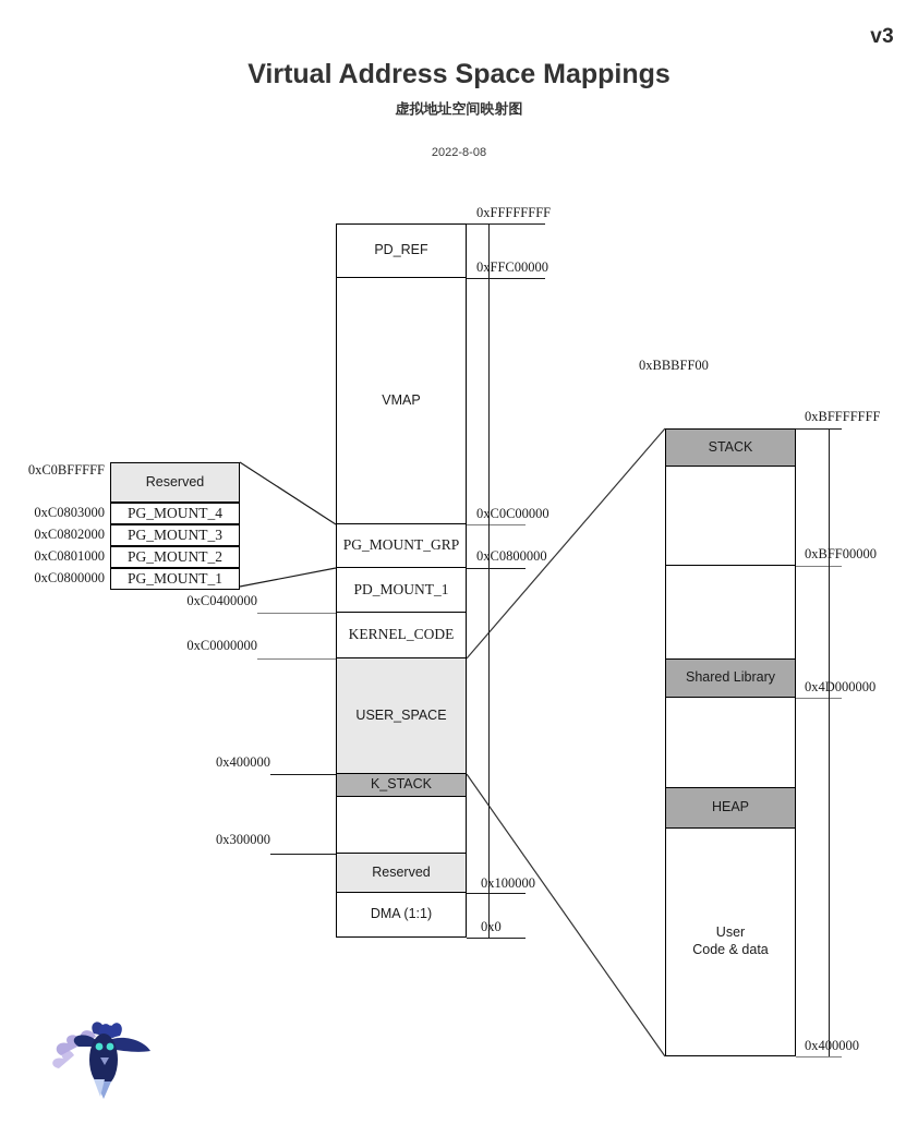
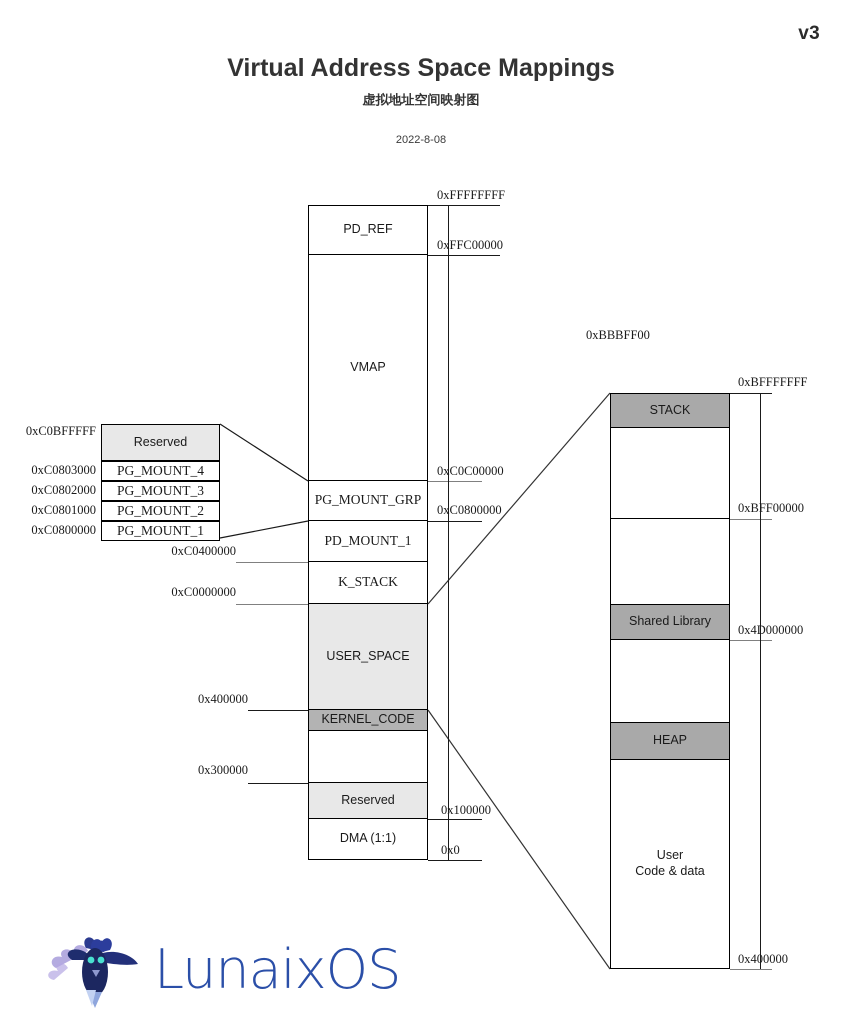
  v3
  Virtual Address Space Mappings
  虚拟地址空间映射图
  2022-8-08
  Reserved
  PG_MOUNT_4
  PG_MOUNT_3
  PG_MOUNT_2
  PG_MOUNT_1
  0xC0BFFFFF
  0xC0803000
  0xC0802000
  0xC0801000
  0xC0800000
  PD_REF
  VMAP
  PG_MOUNT_GRP
  PD_MOUNT_1
- KERNEL_CODE
+ K_STACK
  USER_SPACE
- K_STACK
+ KERNEL_CODE
  Reserved
  DMA (1:1)
  0xFFFFFFFF
  0xFFC00000
  0xC0C00000
  0xC0800000
  0x100000
  0x0
  0xC0400000
  0xC0000000
  0x400000
  0x300000
  0xBBBFF00
  STACK
  Shared Library
  HEAP
  User
  Code & data
  0xBFFFFFFF
  0xBFF00000
  0x4D000000
  0x400000
+ LunaixOS
